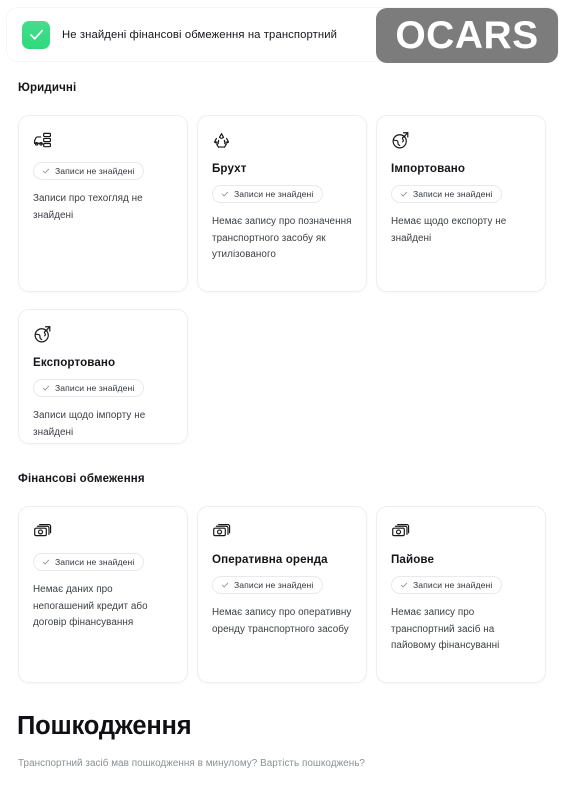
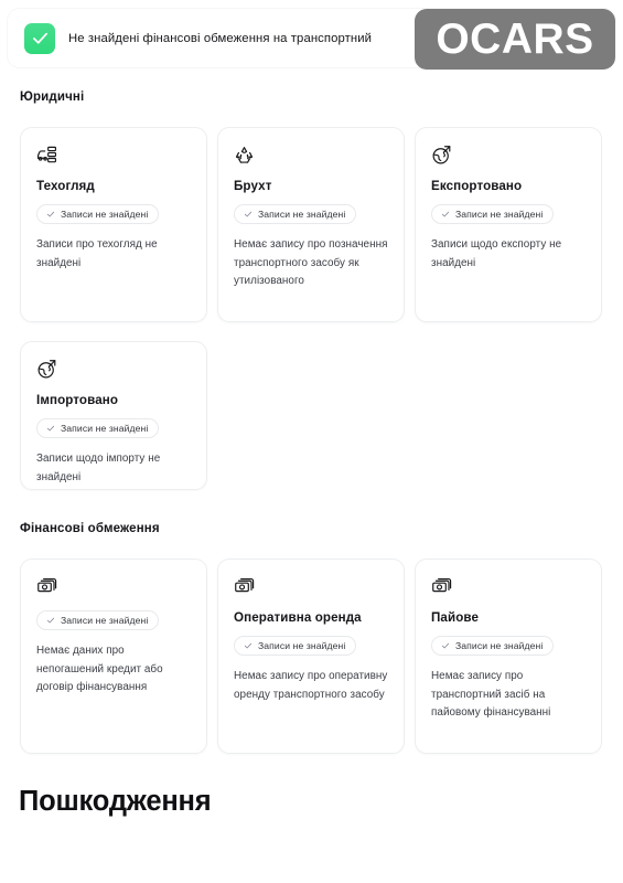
  Не знайдені фінансові обмеження на транспортний
  OCARS
  Юридичні
+ Техогляд
  Записи не знайдені
  Записи про техогляд не знайдені
  Брухт
  Записи не знайдені
  Немає запису про позначення транспортного засобу як утилізованого
- Імпортовано
+ Експортовано
  Записи не знайдені
- Немає щодо експорту не знайдені
+ Записи щодо експорту не знайдені
- Експортовано
+ Імпортовано
  Записи не знайдені
  Записи щодо імпорту не знайдені
  Фінансові обмеження
  Записи не знайдені
  Немає даних про непогашений кредит або договір фінансування
  Оперативна оренда
  Записи не знайдені
  Немає запису про оперативну оренду транспортного засобу
  Пайове
  Записи не знайдені
  Немає запису про транспортний засіб на пайовому фінансуванні
  Пошкодження
- Транспортний засіб мав пошкодження в минулому? Вартість пошкоджень?
